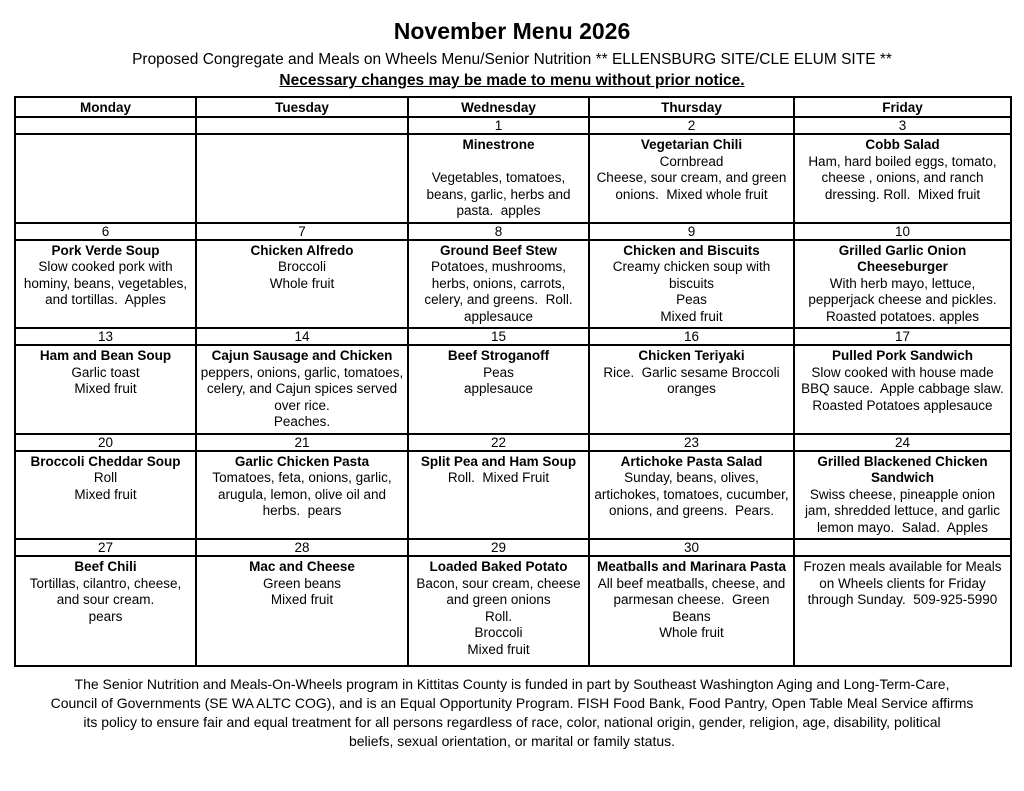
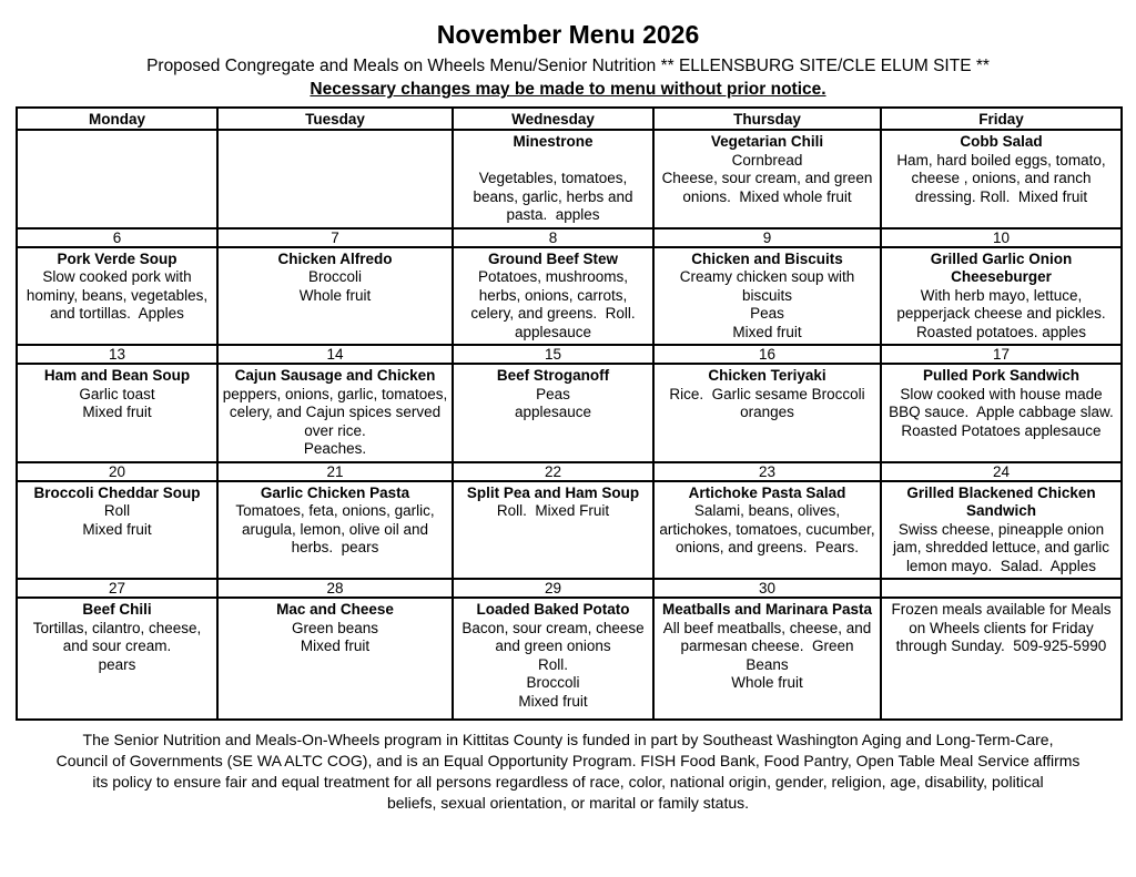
  November Menu 2026
  Proposed Congregate and Meals on Wheels Menu/Senior Nutrition ** ELLENSBURG SITE/CLE ELUM SITE **
  Necessary changes may be made to menu without prior notice.
  Monday	Tuesday	Wednesday	Thursday	Friday
- 		1	2	3
  		MinestroneVegetables, tomatoes, beans, garlic, herbs and pasta. apples	Vegetarian ChiliCornbreadCheese, sour cream, and green onions. Mixed whole fruit	Cobb SaladHam, hard boiled eggs, tomato, cheese , onions, and ranch dressing. Roll. Mixed fruit
  6	7	8	9	10
  Pork Verde SoupSlow cooked pork with hominy, beans, vegetables, and tortillas. Apples	Chicken AlfredoBroccoliWhole fruit	Ground Beef StewPotatoes, mushrooms, herbs, onions, carrots, celery, and greens. Roll. applesauce	Chicken and BiscuitsCreamy chicken soup with biscuitsPeasMixed fruit	Grilled Garlic Onion CheeseburgerWith herb mayo, lettuce, pepperjack cheese and pickles. Roasted potatoes. apples
  13	14	15	16	17
  Ham and Bean SoupGarlic toastMixed fruit	Cajun Sausage and Chickenpeppers, onions, garlic, tomatoes, celery, and Cajun spices served over rice.Peaches.	Beef StroganoffPeasapplesauce	Chicken TeriyakiRice. Garlic sesame Broccolioranges	Pulled Pork SandwichSlow cooked with house made BBQ sauce. Apple cabbage slaw. Roasted Potatoes applesauce
  20	21	22	23	24
- Broccoli Cheddar SoupRollMixed fruit	Garlic Chicken PastaTomatoes, feta, onions, garlic, arugula, lemon, olive oil and herbs. pears	Split Pea and Ham SoupRoll. Mixed Fruit	Artichoke Pasta SaladSunday, beans, olives, artichokes, tomatoes, cucumber, onions, and greens. Pears.	Grilled Blackened Chicken SandwichSwiss cheese, pineapple onion jam, shredded lettuce, and garlic lemon mayo. Salad. Apples
+ Broccoli Cheddar SoupRollMixed fruit	Garlic Chicken PastaTomatoes, feta, onions, garlic, arugula, lemon, olive oil and herbs. pears	Split Pea and Ham SoupRoll. Mixed Fruit	Artichoke Pasta SaladSalami, beans, olives, artichokes, tomatoes, cucumber, onions, and greens. Pears.	Grilled Blackened Chicken SandwichSwiss cheese, pineapple onion jam, shredded lettuce, and garlic lemon mayo. Salad. Apples
  27	28	29	30
  Beef ChiliTortillas, cilantro, cheese, and sour cream.pears	Mac and CheeseGreen beansMixed fruit	Loaded Baked PotatoBacon, sour cream, cheese and green onionsRoll.BroccoliMixed fruit	Meatballs and Marinara PastaAll beef meatballs, cheese, and parmesan cheese. Green BeansWhole fruit	Frozen meals available for Meals on Wheels clients for Friday through Sunday. 509-925-5990
  The Senior Nutrition and Meals-On-Wheels program in Kittitas County is funded in part by Southeast Washington Aging and Long-Term-Care,
  Council of Governments (SE WA ALTC COG), and is an Equal Opportunity Program. FISH Food Bank, Food Pantry, Open Table Meal Service affirms
  its policy to ensure fair and equal treatment for all persons regardless of race, color, national origin, gender, religion, age, disability, political
  beliefs, sexual orientation, or marital or family status.
